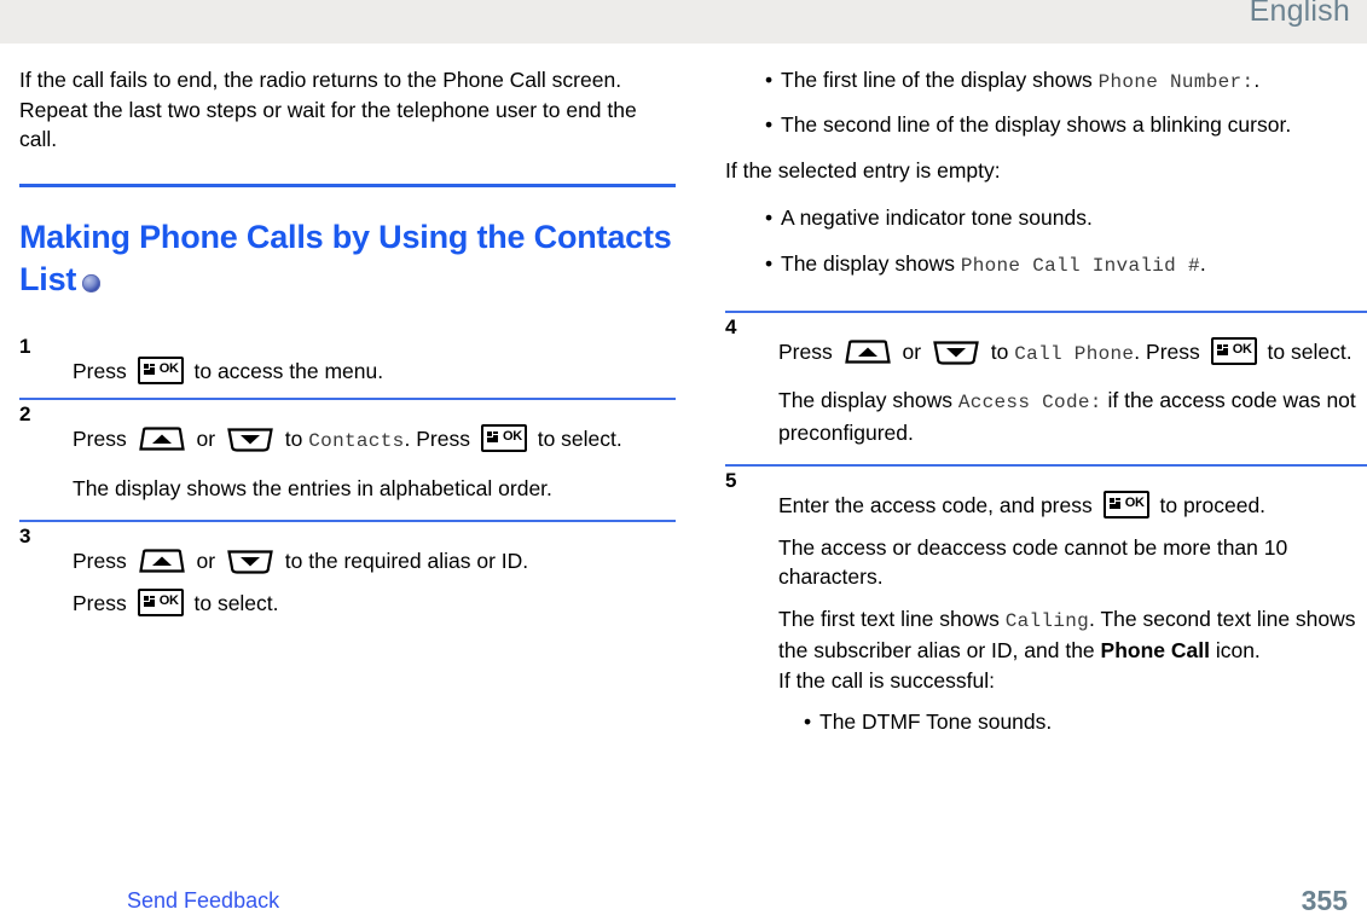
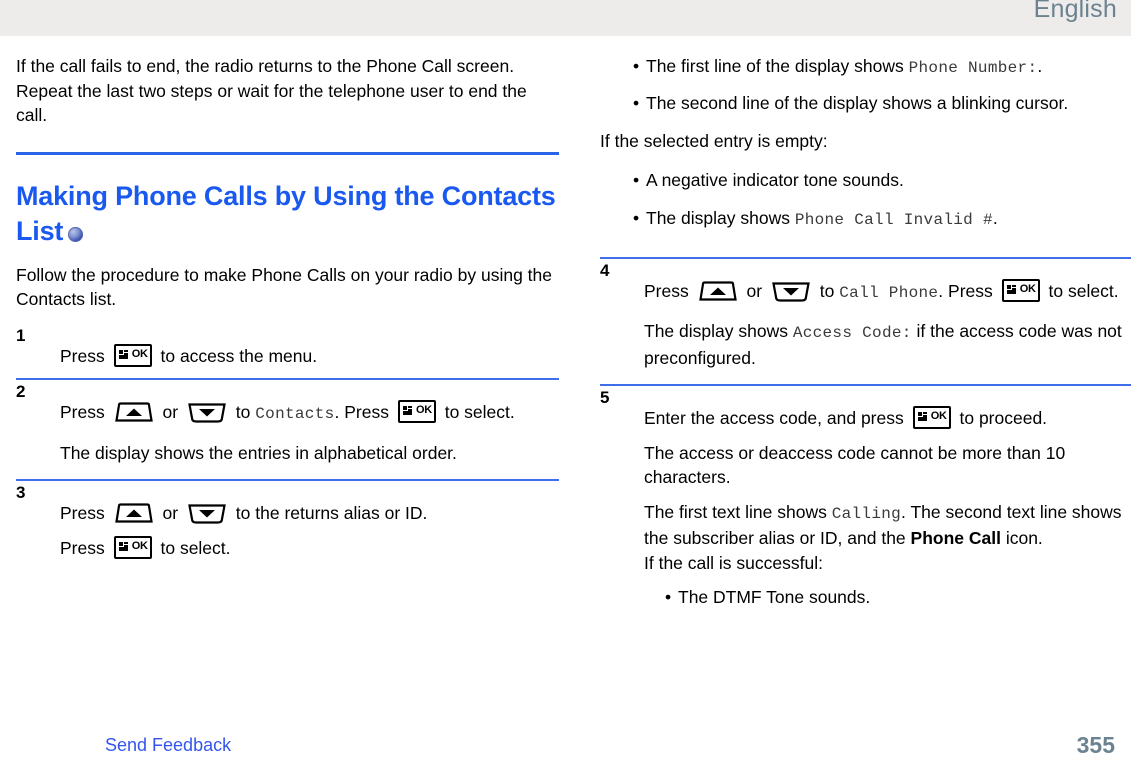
  English
  If the call fails to end, the radio returns to the Phone Call screen. Repeat the last two steps or wait for the telephone user to end the call.
  Making Phone Calls by Using the Contacts List
+ Follow the procedure to make Phone Calls on your radio by using the Contacts list.
  1
  Press
  OK
  to access the menu.
  2
  Press or to Contacts. Press
  OK
  to select.
  The display shows the entries in alphabetical order.
  3
- Press or to the required alias or ID.
+ Press or to the returns alias or ID.
  Press
  OK
  to select.
  •
  The first line of the display shows Phone Number:.
  •
  The second line of the display shows a blinking cursor.
  If the selected entry is empty:
  •
  A negative indicator tone sounds.
  •
  The display shows Phone Call Invalid #.
  4
  Press or to Call Phone. Press
  OK
  to select.
  The display shows Access Code: if the access code was not preconfigured.
  5
  Enter the access code, and press
  OK
  to proceed.
  The access or deaccess code cannot be more than 10 characters.
  The first text line shows Calling. The second text line shows the subscriber alias or ID, and the Phone Call icon.
  If the call is successful:
  •
  The DTMF Tone sounds.
  Send Feedback
  355
